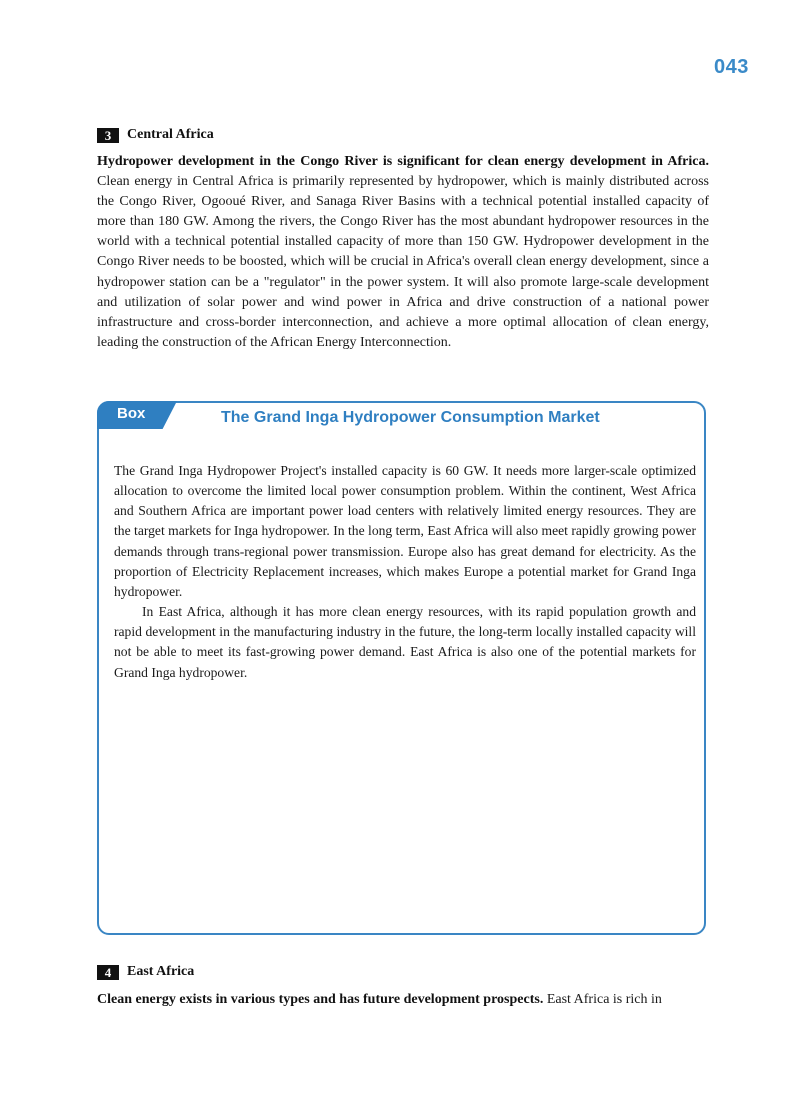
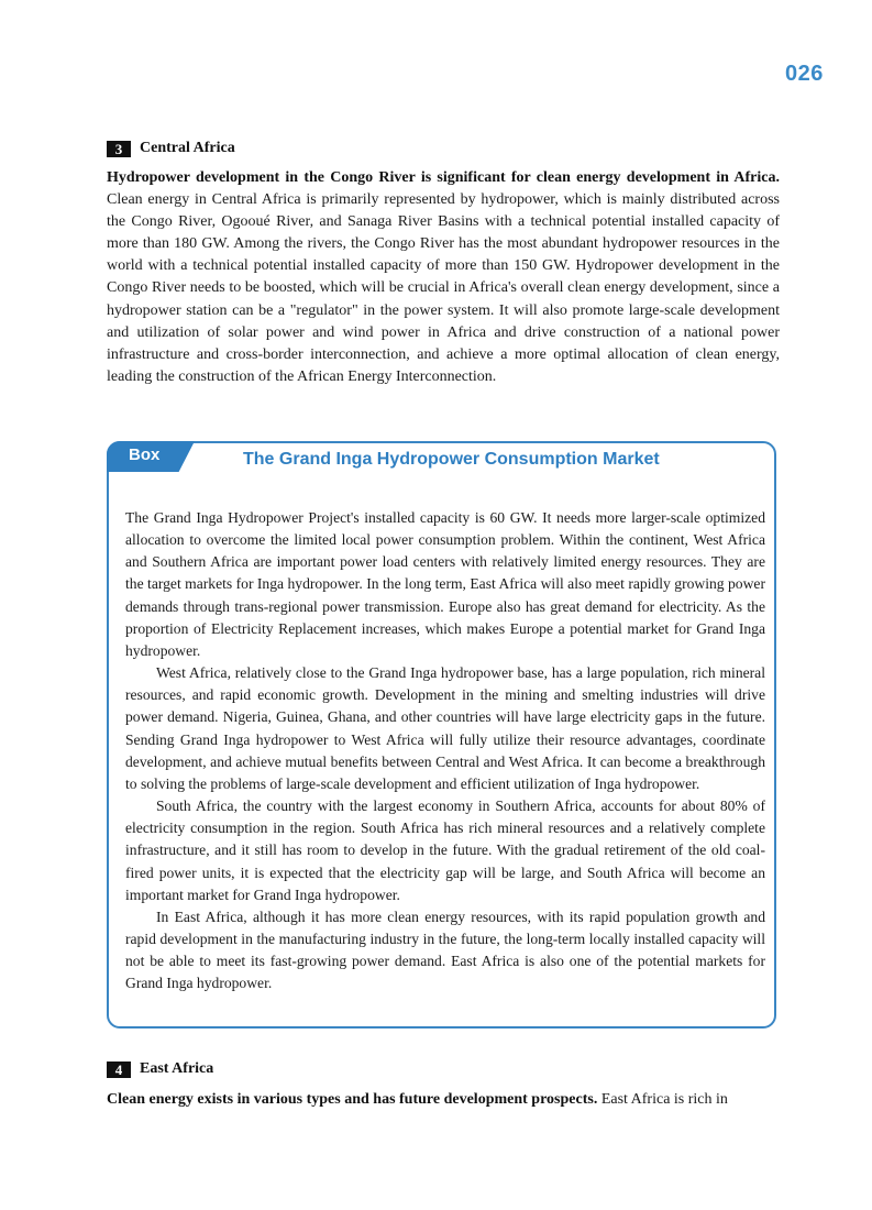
- 043
+ 026
  3
  Central Africa
  Hydropower development in the Congo River is significant for clean energy development in Africa. Clean energy in Central Africa is primarily represented by hydropower, which is mainly distributed across the Congo River, Ogooué River, and Sanaga River Basins with a technical potential installed capacity of more than 180 GW. Among the rivers, the Congo River has the most abundant hydropower resources in the world with a technical potential installed capacity of more than 150 GW. Hydropower development in the Congo River needs to be boosted, which will be crucial in Africa's overall clean energy development, since a hydropower station can be a "regulator" in the power system. It will also promote large-scale development and utilization of solar power and wind power in Africa and drive construction of a national power infrastructure and cross-border interconnection, and achieve a more optimal allocation of clean energy, leading the construction of the African Energy Interconnection.
  Box
  The Grand Inga Hydropower Consumption Market
  The Grand Inga Hydropower Project's installed capacity is 60 GW. It needs more larger-scale optimized allocation to overcome the limited local power consumption problem. Within the continent, West Africa and Southern Africa are important power load centers with relatively limited energy resources. They are the target markets for Inga hydropower. In the long term, East Africa will also meet rapidly growing power demands through trans-regional power transmission. Europe also has great demand for electricity. As the proportion of Electricity Replacement increases, which makes Europe a potential market for Grand Inga hydropower.
+ West Africa, relatively close to the Grand Inga hydropower base, has a large population, rich mineral resources, and rapid economic growth. Development in the mining and smelting industries will drive power demand. Nigeria, Guinea, Ghana, and other countries will have large electricity gaps in the future. Sending Grand Inga hydropower to West Africa will fully utilize their resource advantages, coordinate development, and achieve mutual benefits between Central and West Africa. It can become a breakthrough to solving the problems of large-scale development and efficient utilization of Inga hydropower.
+ South Africa, the country with the largest economy in Southern Africa, accounts for about 80% of electricity consumption in the region. South Africa has rich mineral resources and a relatively complete infrastructure, and it still has room to develop in the future. With the gradual retirement of the old coal-fired power units, it is expected that the electricity gap will be large, and South Africa will become an important market for Grand Inga hydropower.
  In East Africa, although it has more clean energy resources, with its rapid population growth and rapid development in the manufacturing industry in the future, the long-term locally installed capacity will not be able to meet its fast-growing power demand. East Africa is also one of the potential markets for Grand Inga hydropower.
  4
  East Africa
  Clean energy exists in various types and has future development prospects. East Africa is rich in
